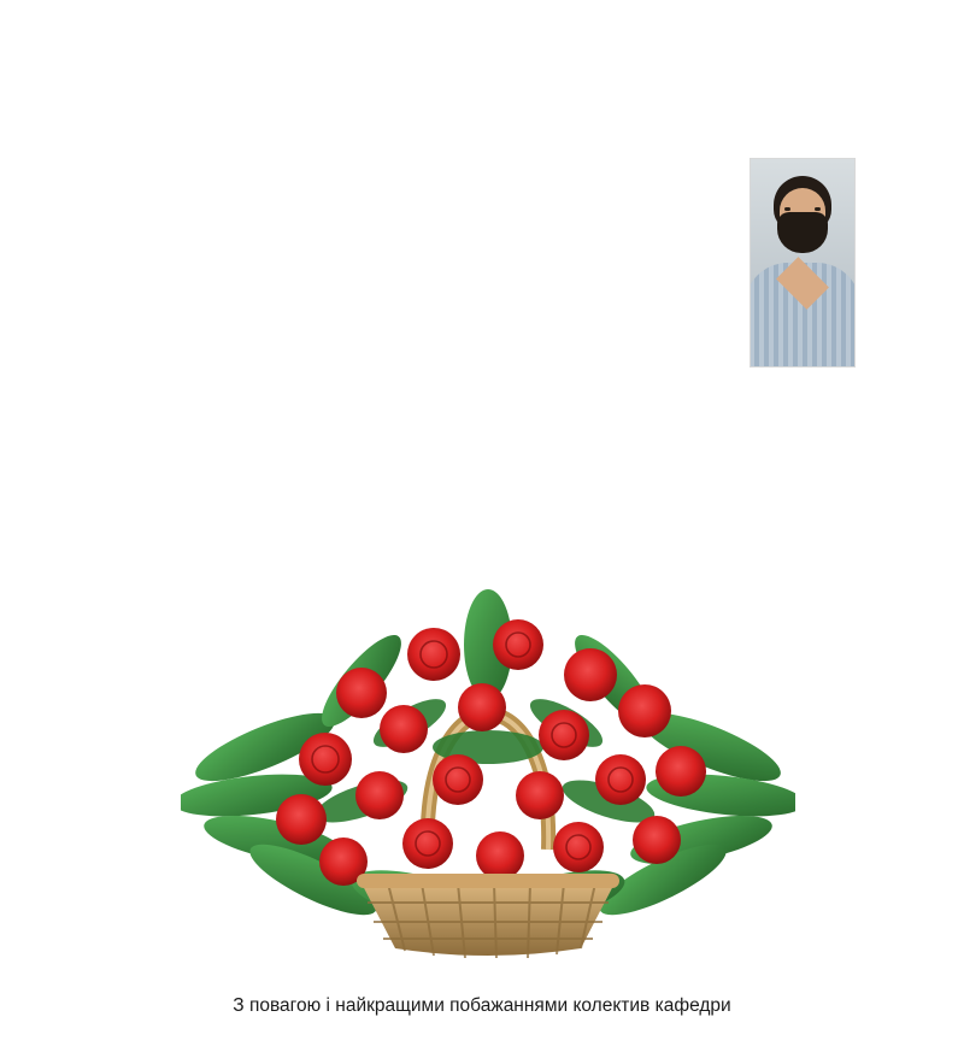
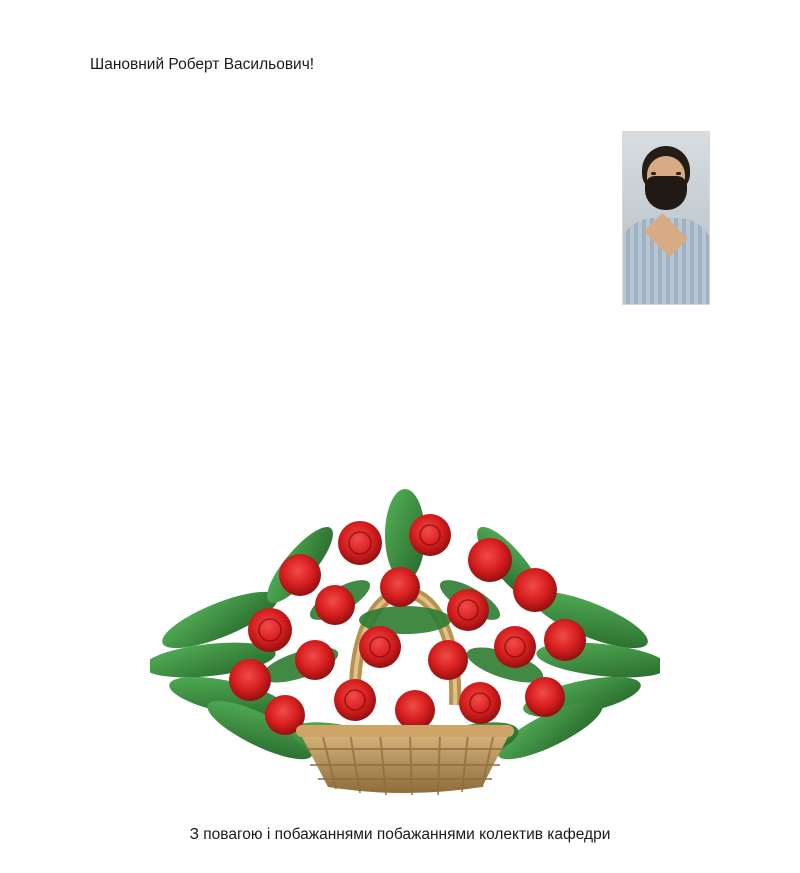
+ Шановний Роберт Васильович!
- З повагою і найкращими побажаннями колектив кафедри
+ З повагою і побажаннями побажаннями колектив кафедри
